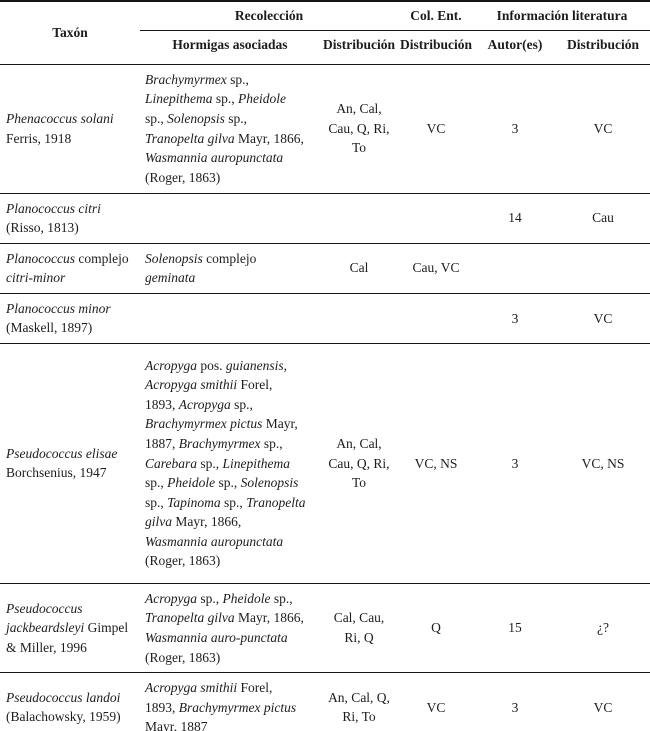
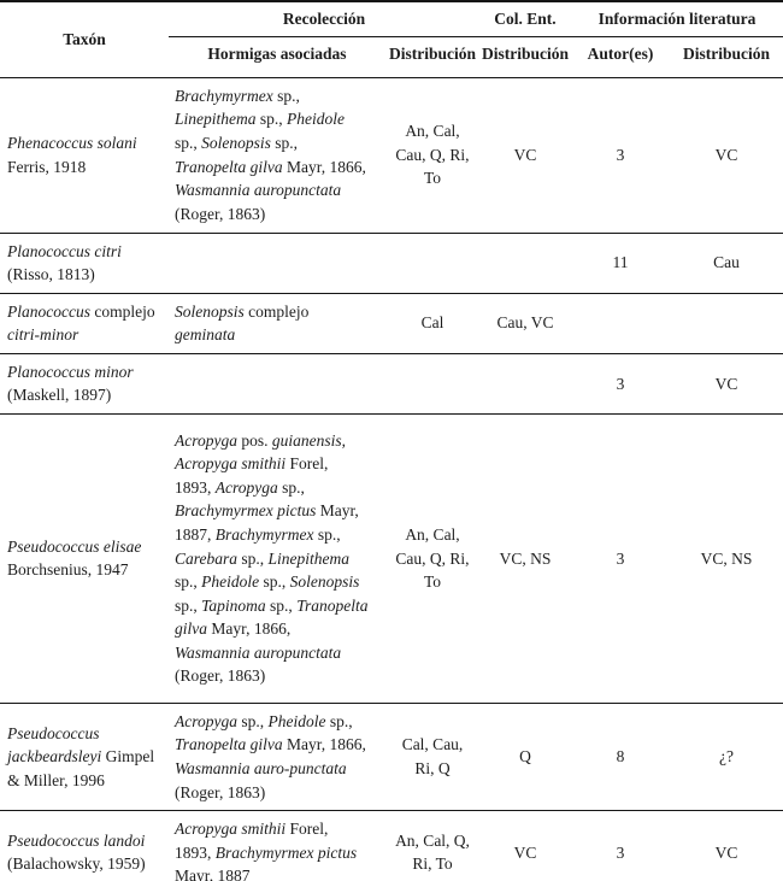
  Taxón	Recolección	Col. Ent.	Información literatura
  Hormigas asociadas	Distribución	Distribución	Autor(es)	Distribución
  Phenacoccus solani Ferris, 1918	Brachymyrmex sp., Linepithema sp., Pheidole sp., Solenopsis sp., Tranopelta gilva Mayr, 1866, Wasmannia auropunctata (Roger, 1863)	An, Cal, Cau, Q, Ri, To	VC	3	VC
- Planococcus citri (Risso, 1813)				14	Cau
+ Planococcus citri (Risso, 1813)				11	Cau
  Planococcus complejo citri-minor	Solenopsis complejo geminata	Cal	Cau, VC
  Planococcus minor (Maskell, 1897)				3	VC
  Pseudococcus elisae Borchsenius, 1947	Acropyga pos. guianensis, Acropyga smithii Forel, 1893, Acropyga sp., Brachymyrmex pictus Mayr, 1887, Brachymyrmex sp., Carebara sp., Linepithema sp., Pheidole sp., Solenopsis sp., Tapinoma sp., Tranopelta gilva Mayr, 1866, Wasmannia auropunctata (Roger, 1863)	An, Cal, Cau, Q, Ri, To	VC, NS	3	VC, NS
- Pseudococcus jackbeardsleyi Gimpel & Miller, 1996	Acropyga sp., Pheidole sp., Tranopelta gilva Mayr, 1866, Wasmannia auro-punctata (Roger, 1863)	Cal, Cau, Ri, Q	Q	15	¿?
+ Pseudococcus jackbeardsleyi Gimpel & Miller, 1996	Acropyga sp., Pheidole sp., Tranopelta gilva Mayr, 1866, Wasmannia auro-punctata (Roger, 1863)	Cal, Cau, Ri, Q	Q	8	¿?
  Pseudococcus landoi (Balachowsky, 1959)	Acropyga smithii Forel, 1893, Brachymyrmex pictus Mayr, 1887	An, Cal, Q, Ri, To	VC	3	VC
